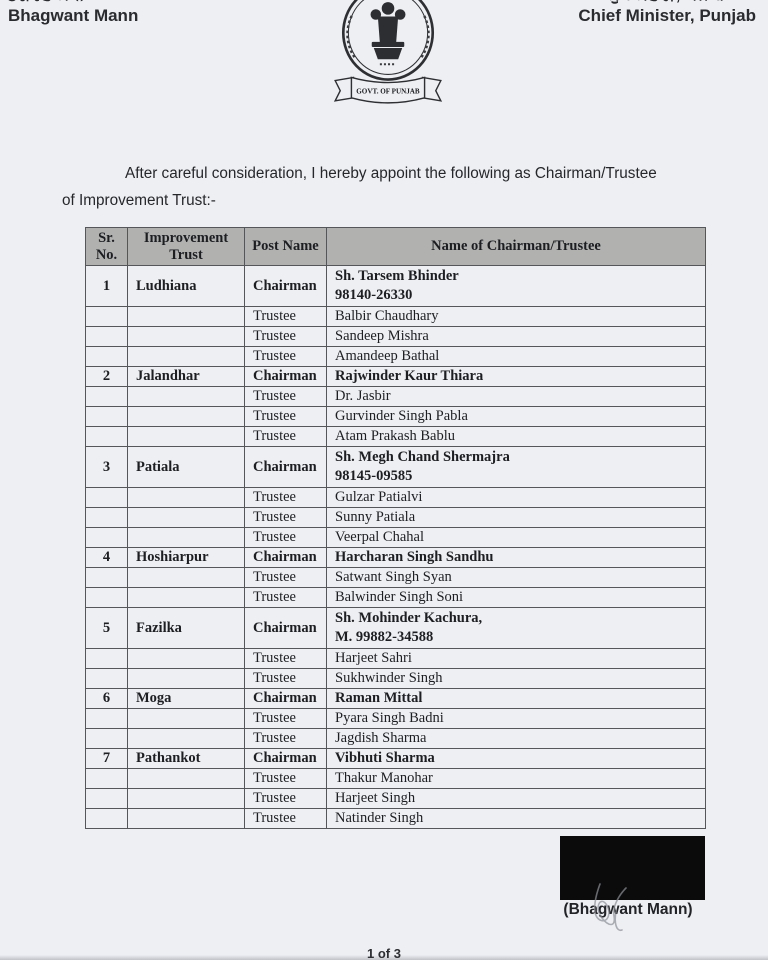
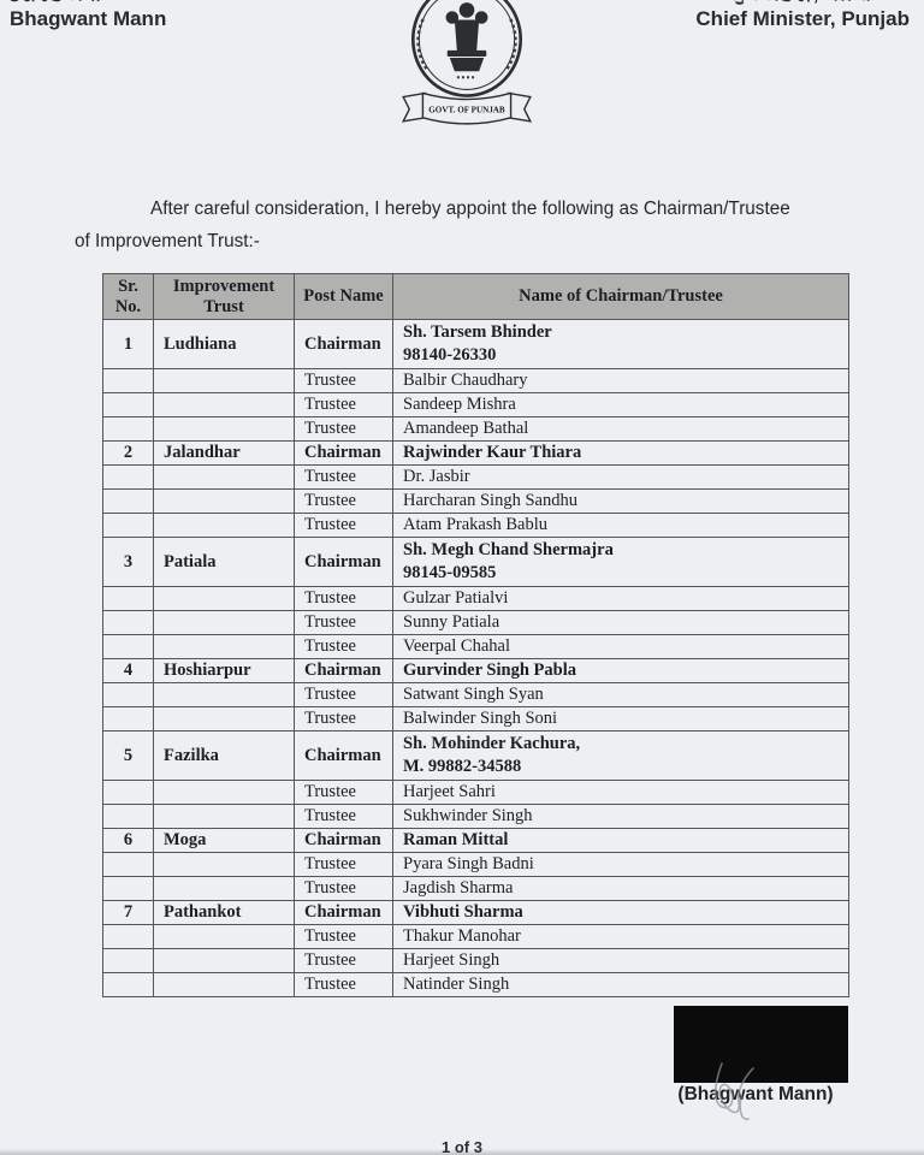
  Bhagwant Mann
  GOVT. OF PUNJAB
  Chief Minister, Punjab
  After careful consideration, I hereby appoint the following as Chairman/Trustee
  of Improvement Trust:-
  Sr. No.	Improvement Trust	Post Name	Name of Chairman/Trustee
  1	Ludhiana	Chairman	Sh. Tarsem Bhinder 98140-26330
  		Trustee	Balbir Chaudhary
  		Trustee	Sandeep Mishra
  		Trustee	Amandeep Bathal
  2	Jalandhar	Chairman	Rajwinder Kaur Thiara
  		Trustee	Dr. Jasbir
- 		Trustee	Gurvinder Singh Pabla
+ 		Trustee	Harcharan Singh Sandhu
  		Trustee	Atam Prakash Bablu
  3	Patiala	Chairman	Sh. Megh Chand Shermajra 98145-09585
  		Trustee	Gulzar Patialvi
  		Trustee	Sunny Patiala
  		Trustee	Veerpal Chahal
- 4	Hoshiarpur	Chairman	Harcharan Singh Sandhu
+ 4	Hoshiarpur	Chairman	Gurvinder Singh Pabla
  		Trustee	Satwant Singh Syan
  		Trustee	Balwinder Singh Soni
  5	Fazilka	Chairman	Sh. Mohinder Kachura, M. 99882-34588
  		Trustee	Harjeet Sahri
  		Trustee	Sukhwinder Singh
  6	Moga	Chairman	Raman Mittal
  		Trustee	Pyara Singh Badni
  		Trustee	Jagdish Sharma
  7	Pathankot	Chairman	Vibhuti Sharma
  		Trustee	Thakur Manohar
  		Trustee	Harjeet Singh
  		Trustee	Natinder Singh
  (Bhagwant Mann)
  1 of 3
